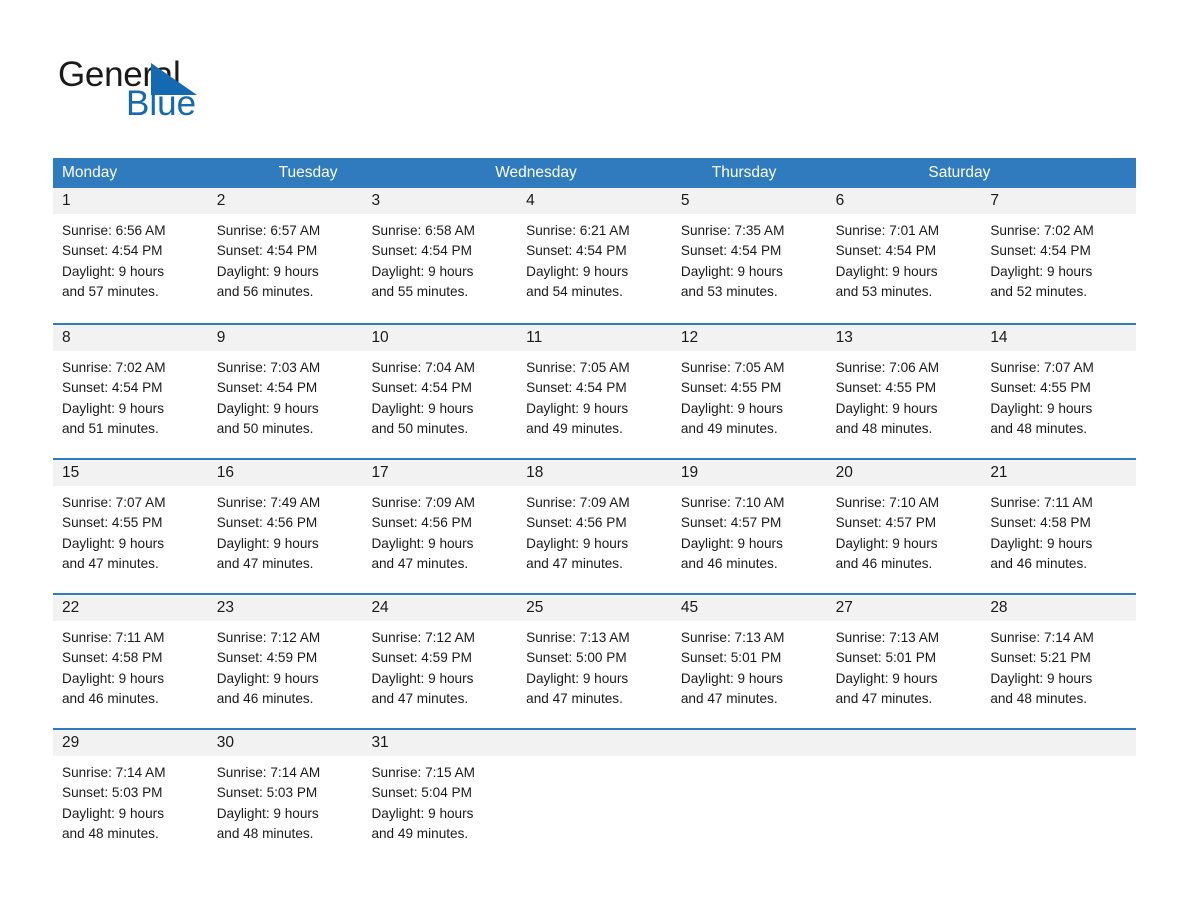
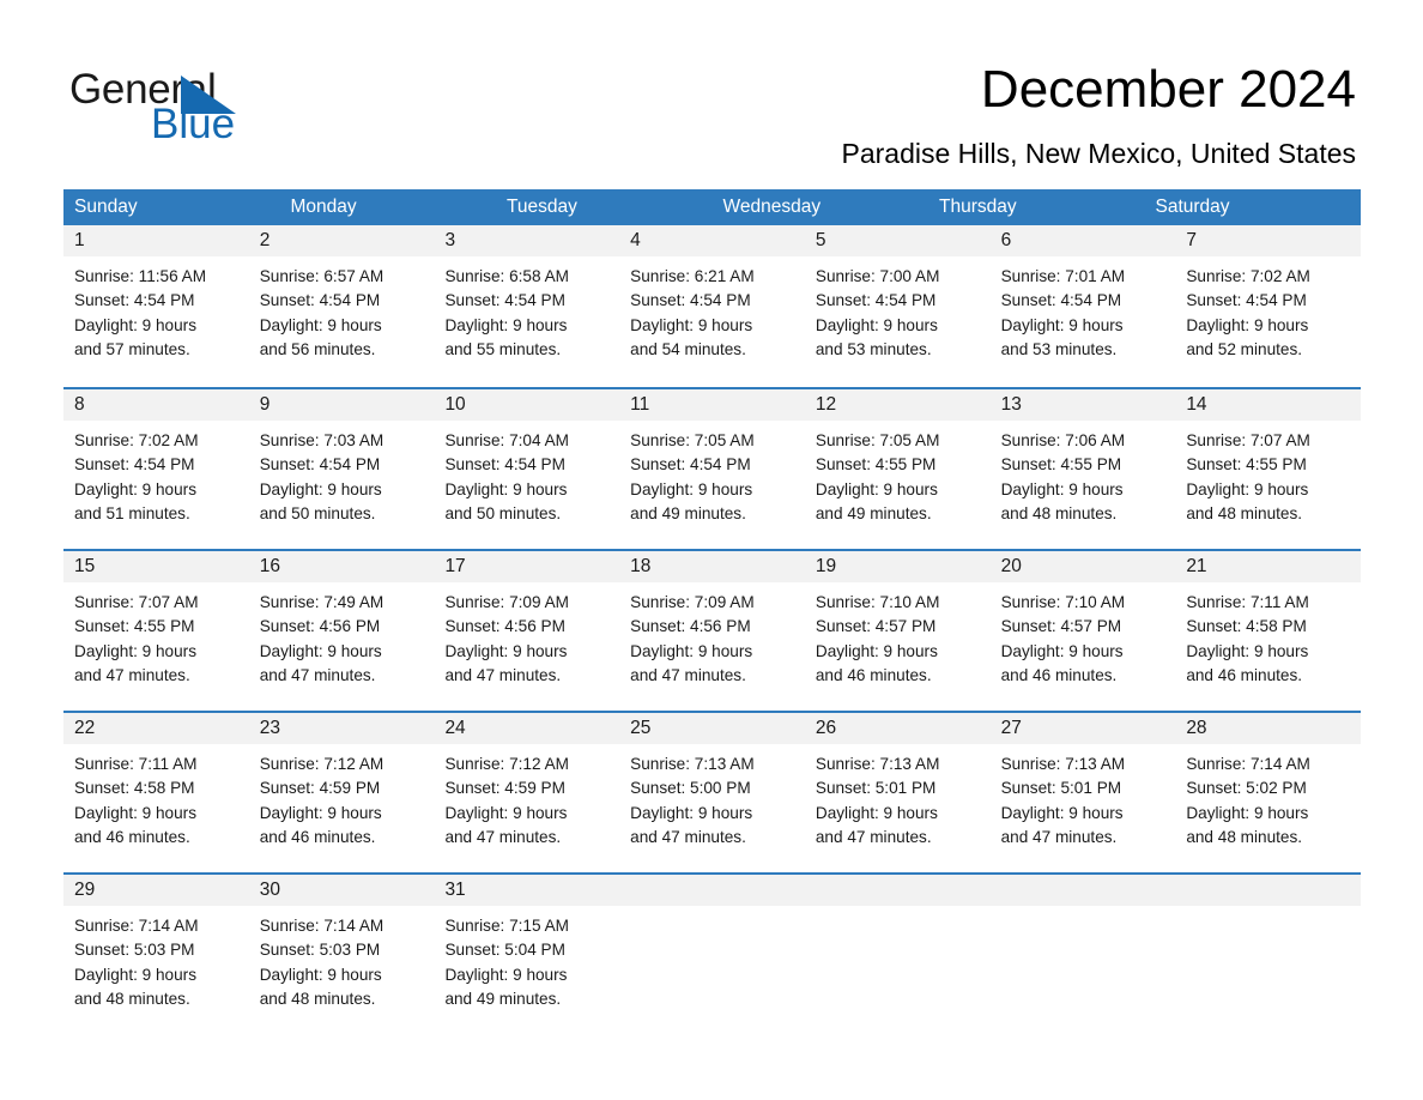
  Generl
  Blue
+ December 2024
+ Paradise Hills, New Mexico, United States
+ Sunday
  Monday
  Tuesday
  Wednesday
  Thursday
  Saturday
  1
- Sunrise: 6:56 AM
+ Sunrise: 11:56 AM
  Sunset: 4:54 PM
  Daylight: 9 hours
  and 57 minutes.
  2
  Sunrise: 6:57 AM
  Sunset: 4:54 PM
  Daylight: 9 hours
  and 56 minutes.
  3
  Sunrise: 6:58 AM
  Sunset: 4:54 PM
  Daylight: 9 hours
  and 55 minutes.
  4
  Sunrise: 6:21 AM
  Sunset: 4:54 PM
  Daylight: 9 hours
  and 54 minutes.
  5
- Sunrise: 7:35 AM
+ Sunrise: 7:00 AM
  Sunset: 4:54 PM
  Daylight: 9 hours
  and 53 minutes.
  6
  Sunrise: 7:01 AM
  Sunset: 4:54 PM
  Daylight: 9 hours
  and 53 minutes.
  7
  Sunrise: 7:02 AM
  Sunset: 4:54 PM
  Daylight: 9 hours
  and 52 minutes.
  8
  Sunrise: 7:02 AM
  Sunset: 4:54 PM
  Daylight: 9 hours
  and 51 minutes.
  9
  Sunrise: 7:03 AM
  Sunset: 4:54 PM
  Daylight: 9 hours
  and 50 minutes.
  10
  Sunrise: 7:04 AM
  Sunset: 4:54 PM
  Daylight: 9 hours
  and 50 minutes.
  11
  Sunrise: 7:05 AM
  Sunset: 4:54 PM
  Daylight: 9 hours
  and 49 minutes.
  12
  Sunrise: 7:05 AM
  Sunset: 4:55 PM
  Daylight: 9 hours
  and 49 minutes.
  13
  Sunrise: 7:06 AM
  Sunset: 4:55 PM
  Daylight: 9 hours
  and 48 minutes.
  14
  Sunrise: 7:07 AM
  Sunset: 4:55 PM
  Daylight: 9 hours
  and 48 minutes.
  15
  Sunrise: 7:07 AM
  Sunset: 4:55 PM
  Daylight: 9 hours
  and 47 minutes.
  16
  Sunrise: 7:49 AM
  Sunset: 4:56 PM
  Daylight: 9 hours
  and 47 minutes.
  17
  Sunrise: 7:09 AM
  Sunset: 4:56 PM
  Daylight: 9 hours
  and 47 minutes.
  18
  Sunrise: 7:09 AM
  Sunset: 4:56 PM
  Daylight: 9 hours
  and 47 minutes.
  19
  Sunrise: 7:10 AM
  Sunset: 4:57 PM
  Daylight: 9 hours
  and 46 minutes.
  20
  Sunrise: 7:10 AM
  Sunset: 4:57 PM
  Daylight: 9 hours
  and 46 minutes.
  21
  Sunrise: 7:11 AM
  Sunset: 4:58 PM
  Daylight: 9 hours
  and 46 minutes.
  22
  Sunrise: 7:11 AM
  Sunset: 4:58 PM
  Daylight: 9 hours
  and 46 minutes.
  23
  Sunrise: 7:12 AM
  Sunset: 4:59 PM
  Daylight: 9 hours
  and 46 minutes.
  24
  Sunrise: 7:12 AM
  Sunset: 4:59 PM
  Daylight: 9 hours
  and 47 minutes.
  25
  Sunrise: 7:13 AM
  Sunset: 5:00 PM
  Daylight: 9 hours
  and 47 minutes.
- 45
+ 26
  Sunrise: 7:13 AM
  Sunset: 5:01 PM
  Daylight: 9 hours
  and 47 minutes.
  27
  Sunrise: 7:13 AM
  Sunset: 5:01 PM
  Daylight: 9 hours
  and 47 minutes.
  28
  Sunrise: 7:14 AM
- Sunset: 5:21 PM
+ Sunset: 5:02 PM
  Daylight: 9 hours
  and 48 minutes.
  29
  Sunrise: 7:14 AM
  Sunset: 5:03 PM
  Daylight: 9 hours
  and 48 minutes.
  30
  Sunrise: 7:14 AM
  Sunset: 5:03 PM
  Daylight: 9 hours
  and 48 minutes.
  31
  Sunrise: 7:15 AM
  Sunset: 5:04 PM
  Daylight: 9 hours
  and 49 minutes.
